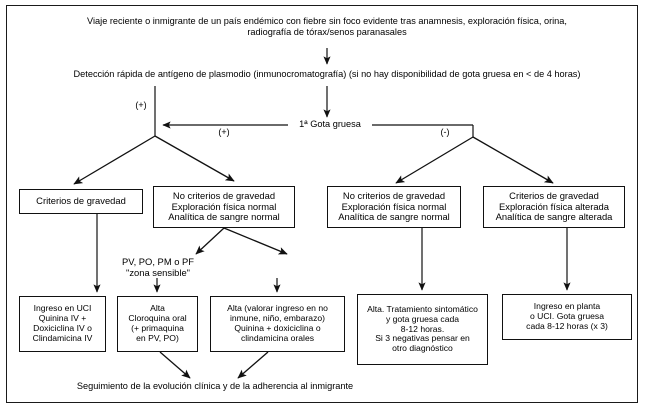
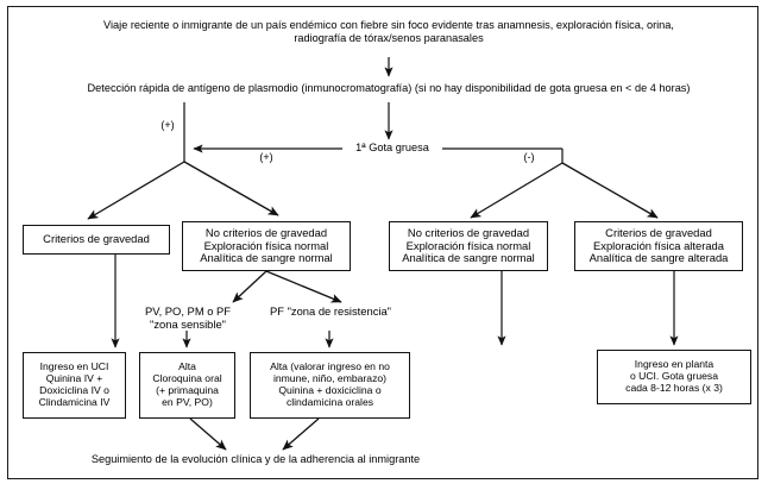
  Viaje reciente o inmigrante de un país endémico con fiebre sin foco evidente tras anamnesis, exploración física, orina,
  radiografía de tórax/senos paranasales
  Detección rápida de antígeno de plasmodio (inmunocromatografía) (si no hay disponibilidad de gota gruesa en < de 4 horas)
  1ª Gota gruesa
  (+)
  (+)
  (-)
  Criterios de gravedad
  No criterios de gravedad
  Exploración física normal
  Analítica de sangre normal
  No criterios de gravedad
  Exploración física normal
  Analítica de sangre normal
  Criterios de gravedad
  Exploración física alterada
  Analítica de sangre alterada
  PV, PO, PM o PF
  "zona sensible"
+ PF "zona de resistencia"
  Ingreso en UCI
  Quinina IV +
  Doxiciclina IV o
  Clindamicina IV
  Alta
  Cloroquina oral
  (+ primaquina
  en PV, PO)
  Alta (valorar ingreso en no
  inmune, niño, embarazo)
  Quinina + doxiciclina o
  clindamicina orales
- Alta. Tratamiento sintomático
- y gota gruesa cada
- 8-12 horas.
- Si 3 negativas pensar en
- otro diagnóstico
  Ingreso en planta
  o UCI. Gota gruesa
  cada 8-12 horas (x 3)
  Seguimiento de la evolución clínica y de la adherencia al inmigrante
